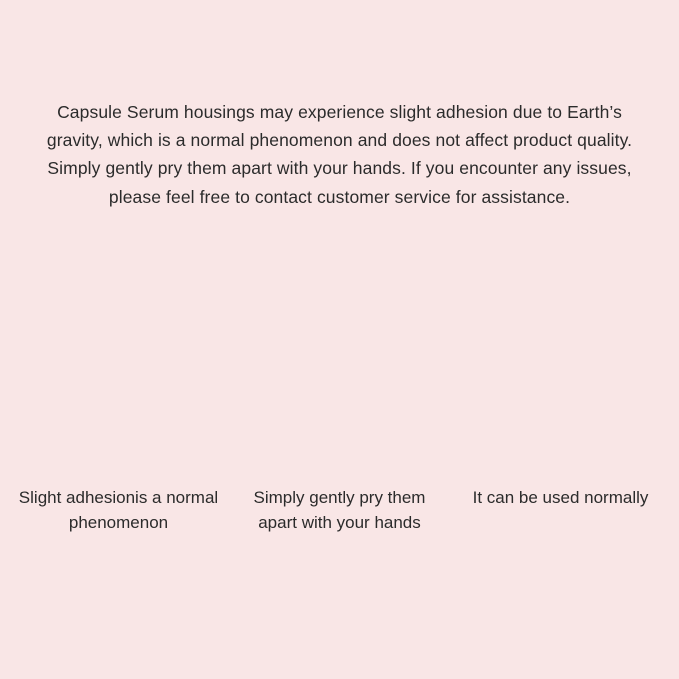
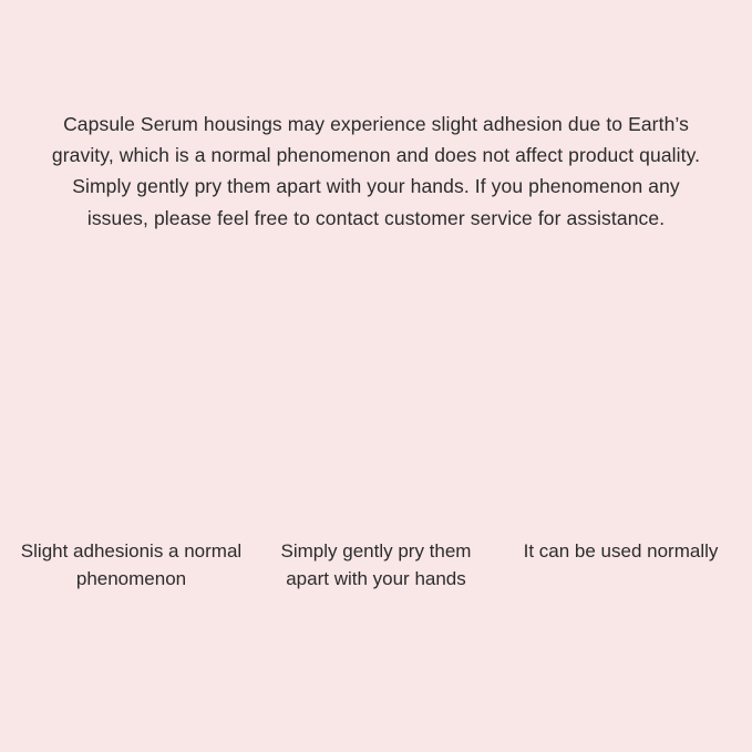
- Capsule Serum housings may experience slight adhesion due to Earth’s gravity, which is a normal phenomenon and does not affect product quality. Simply gently pry them apart with your hands. If you encounter any issues, please feel free to contact customer service for assistance.
+ Capsule Serum housings may experience slight adhesion due to Earth’s gravity, which is a normal phenomenon and does not affect product quality. Simply gently pry them apart with your hands. If you phenomenon any issues, please feel free to contact customer service for assistance.
  Slight adhesionis a normal phenomenon
  Simply gently pry them apart with your hands
  It can be used normally
